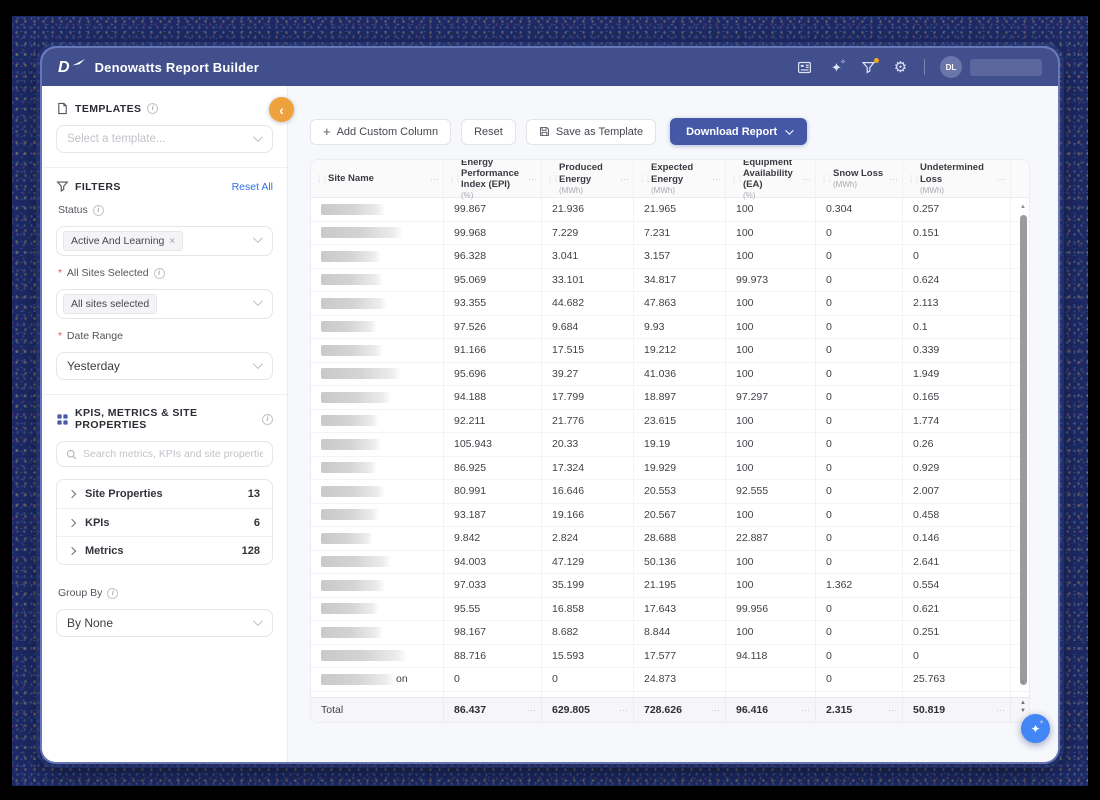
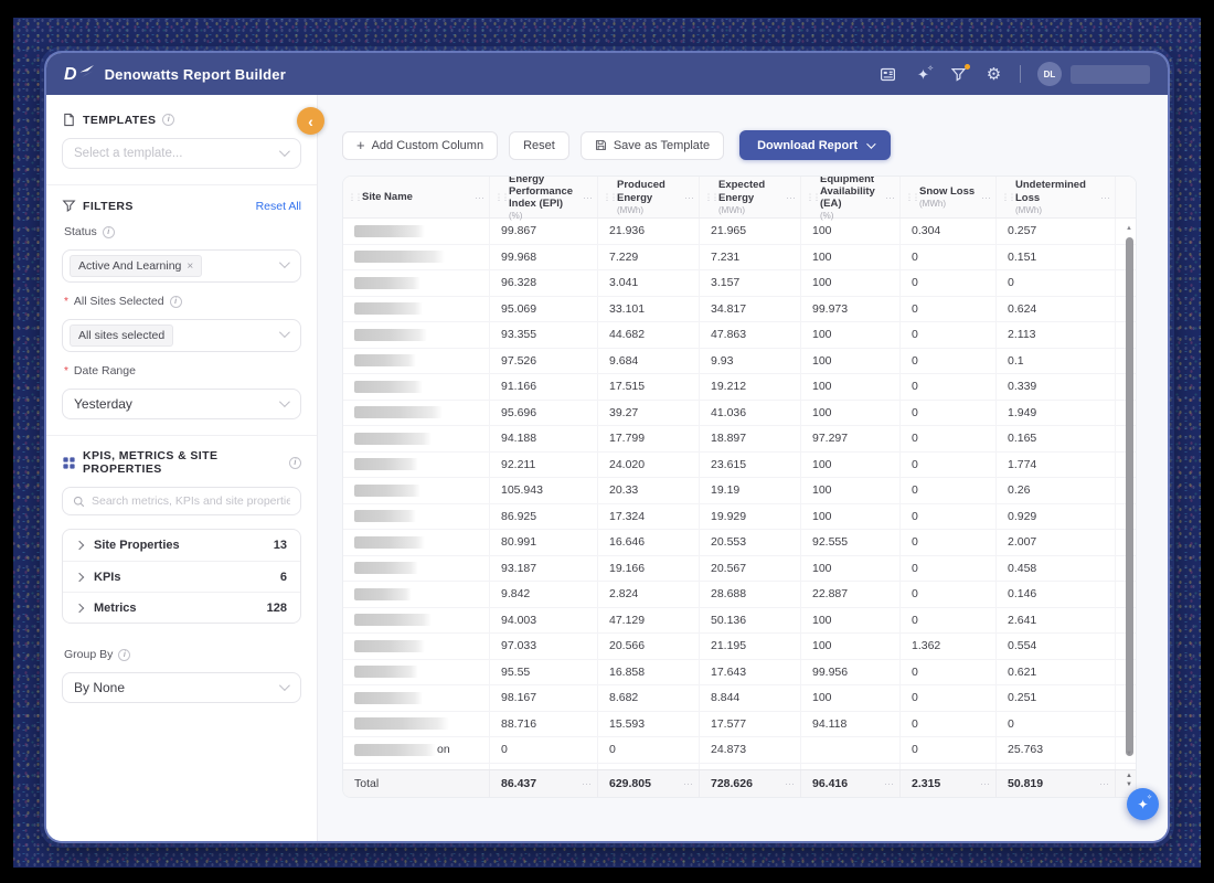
  D
  Denowatts Report Builder
  ✦
  ⚙
  DL
  TEMPLATES
  Select a template...
  FILTERS
  Reset All
  Status
  Active And Learning
  ×
  *
  All Sites Selected
  All sites selected
  *
  Date Range
  Yesterday
  KPIS, METRICS & SITE PROPERTIES
  Search metrics, KPIs and site propertie
  Site Properties
  13
  KPIs
  6
  Metrics
  128
  Group By
  By None
  +
  Add Custom Column
  Reset
  Save as Template
  Download Report
  Site Name
  ···
  Energy Performance Index (EPI)
  (%)
  ···
  Produced Energy
  (MWh)
  ···
  Expected Energy
  (MWh)
  ···
  Equipment Availability (EA)
  (%)
  ···
  Snow Loss
  (MWh)
  ···
  Undetermined Loss
  (MWh)
  ···
  99.867
  21.936
  21.965
  100
  0.304
  0.257
  99.968
  7.229
  7.231
  100
  0
  0.151
  96.328
  3.041
  3.157
  100
  0
  0
  95.069
  33.101
  34.817
  99.973
  0
  0.624
  93.355
  44.682
  47.863
  100
  0
  2.113
  97.526
  9.684
  9.93
  100
  0
  0.1
  91.166
  17.515
  19.212
  100
  0
  0.339
  95.696
  39.27
  41.036
  100
  0
  1.949
  94.188
  17.799
  18.897
  97.297
  0
  0.165
  92.211
- 21.776
+ 24.020
  23.615
  100
  0
  1.774
  105.943
  20.33
  19.19
  100
  0
  0.26
  86.925
  17.324
  19.929
  100
  0
  0.929
  80.991
  16.646
  20.553
  92.555
  0
  2.007
  93.187
  19.166
  20.567
  100
  0
  0.458
  9.842
  2.824
  28.688
  22.887
  0
  0.146
  94.003
  47.129
  50.136
  100
  0
  2.641
  97.033
- 35.199
+ 20.566
  21.195
  100
  1.362
  0.554
  95.55
  16.858
  17.643
  99.956
  0
  0.621
  98.167
  8.682
  8.844
  100
  0
  0.251
  88.716
  15.593
  17.577
  94.118
  0
  0
  on
  0
  0
  24.873
  0
  25.763
  Total
  86.437
  ···
  629.805
  ···
  728.626
  ···
  96.416
  ···
  2.315
  ···
  50.819
  ···
  ‹
  ✦
